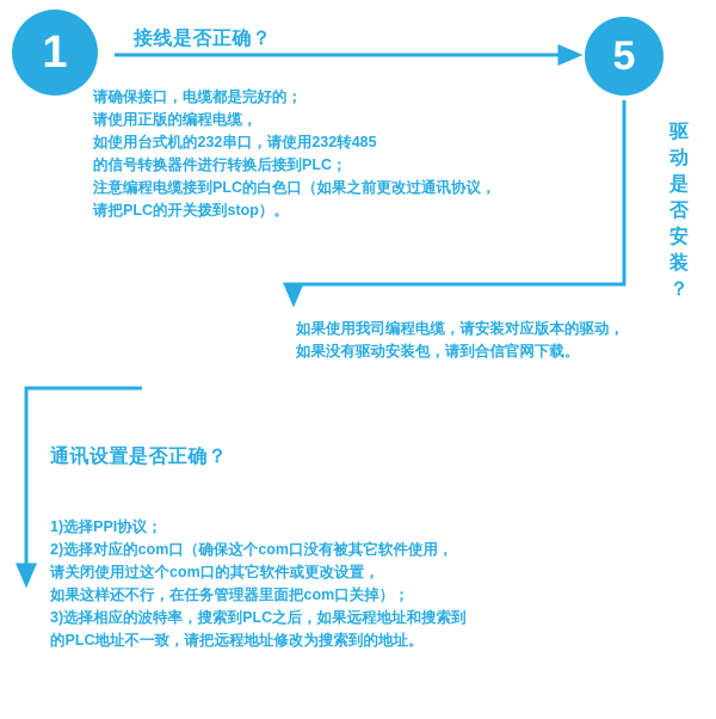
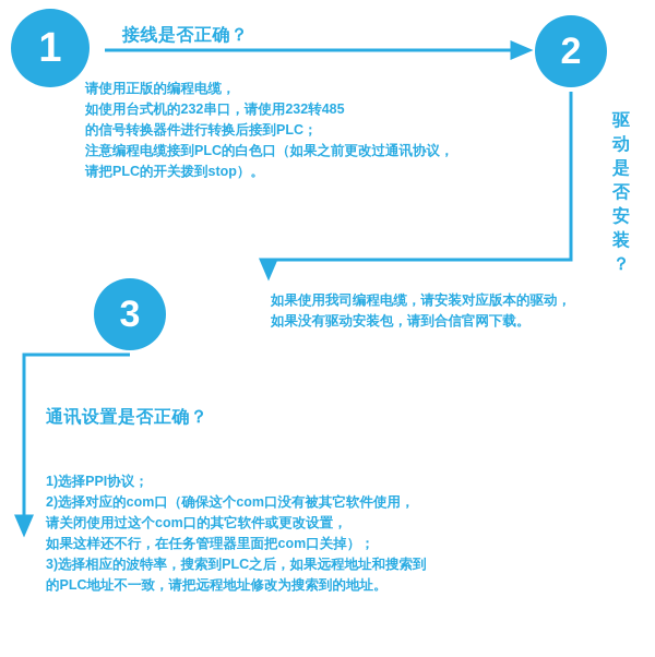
  1
- 5
+ 2
+ 3
  接线是否正确？
  驱
  动
  是
  否
  安
  装
  ？
  通讯设置是否正确？
- 请确保接口，电缆都是完好的；
  请使用正版的编程电缆，
  如使用台式机的232串口，请使用232转485
  的信号转换器件进行转换后接到PLC；
  注意编程电缆接到PLC的白色口（如果之前更改过通讯协议，
  请把PLC的开关拨到stop）。
  如果使用我司编程电缆，请安装对应版本的驱动，
  如果没有驱动安装包，请到合信官网下载。
  1)选择PPI协议；
  2)选择对应的com口（确保这个com口没有被其它软件使用，
  请关闭使用过这个com口的其它软件或更改设置，
  如果这样还不行，在任务管理器里面把com口关掉）；
  3)选择相应的波特率，搜索到PLC之后，如果远程地址和搜索到
  的PLC地址不一致，请把远程地址修改为搜索到的地址。
